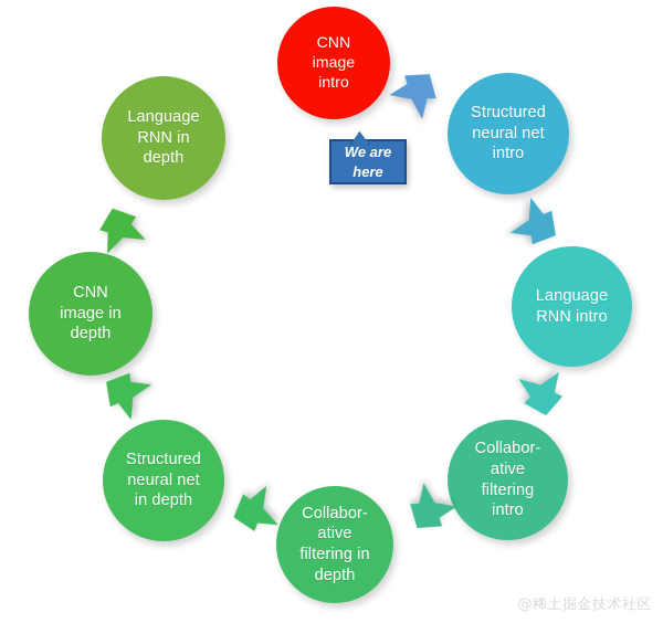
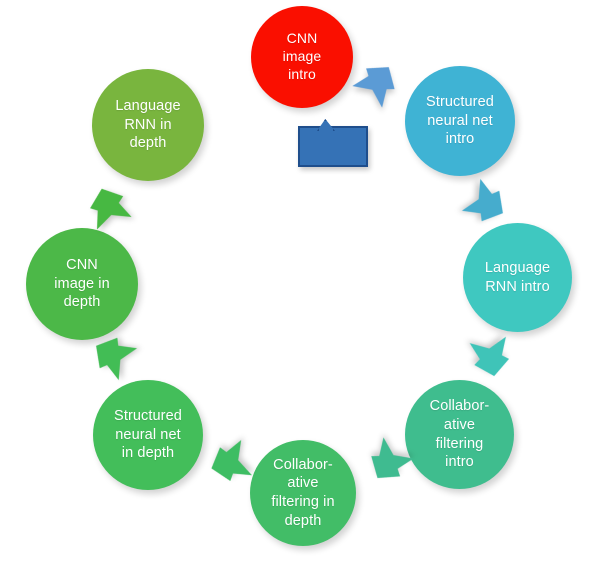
  CNN
  image
  intro
  Structured
  neural net
  intro
  Language
  RNN intro
  Collabor-
  ative
  filtering
  intro
  Collabor-
  ative
  filtering in
  depth
  Structured
  neural net
  in depth
  CNN
  image in
  depth
  Language
  RNN in
  depth
- We are
- here
- @稀土掘金技术社区
